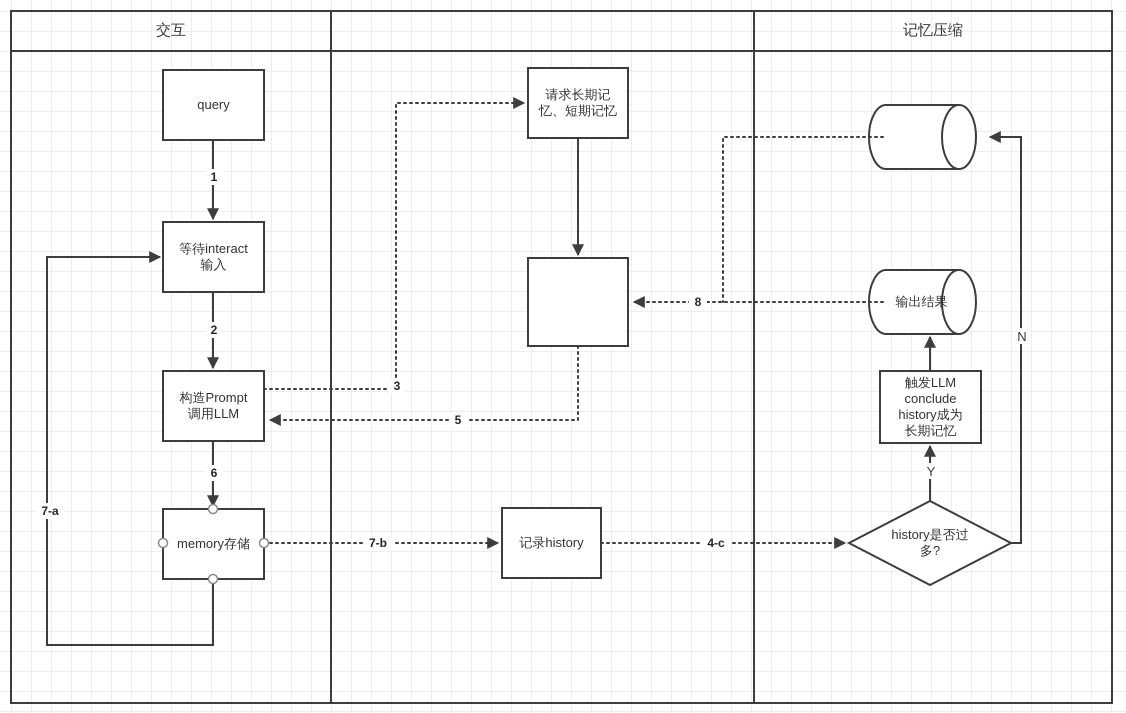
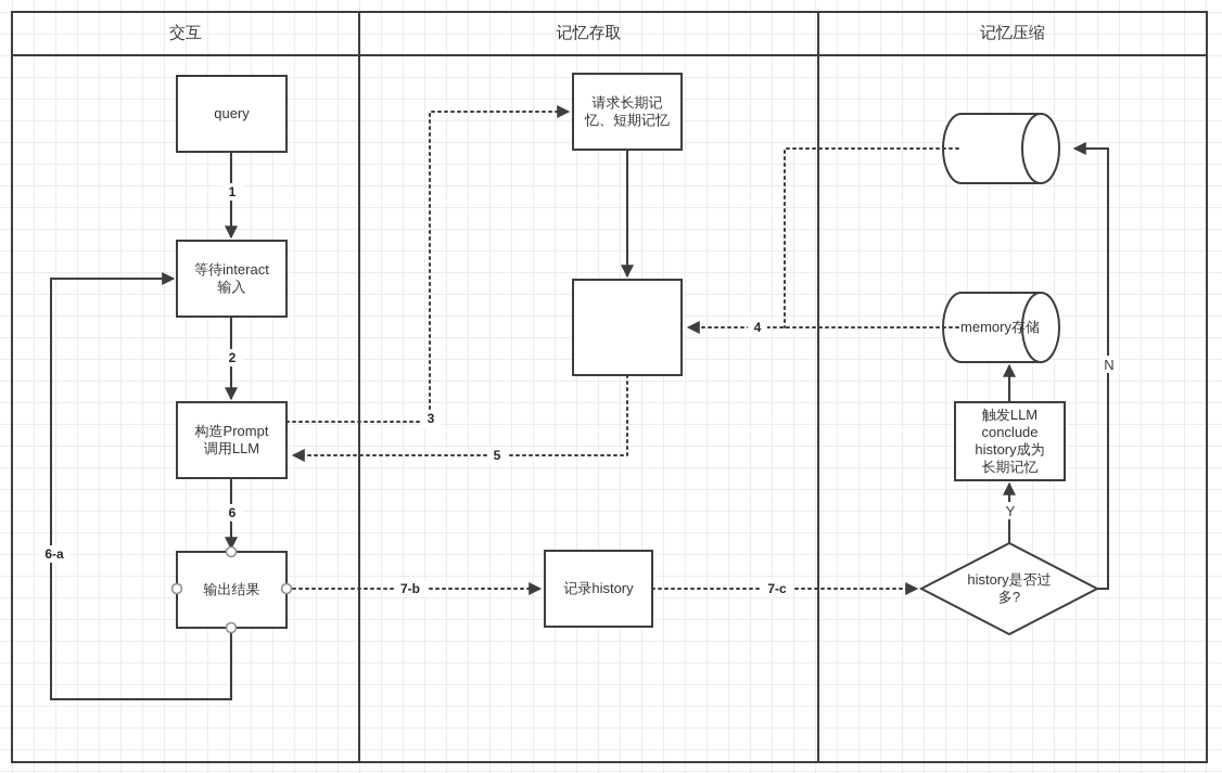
  交互
+ 记忆存取
  记忆压缩
  query
  等待interact
  输入
  构造Prompt
  调用LLM
- memory存储
+ 输出结果
  请求长期记
  忆、短期记忆
  记录history
- 输出结果
+ memory存储
  触发LLM
  conclude
  history成为
  长期记忆
  history是否过
  多?
  1
  2
  3
- 8
+ 4
  5
  6
- 7-a
+ 6-a
  7-b
- 4-c
+ 7-c
  Y
  N
